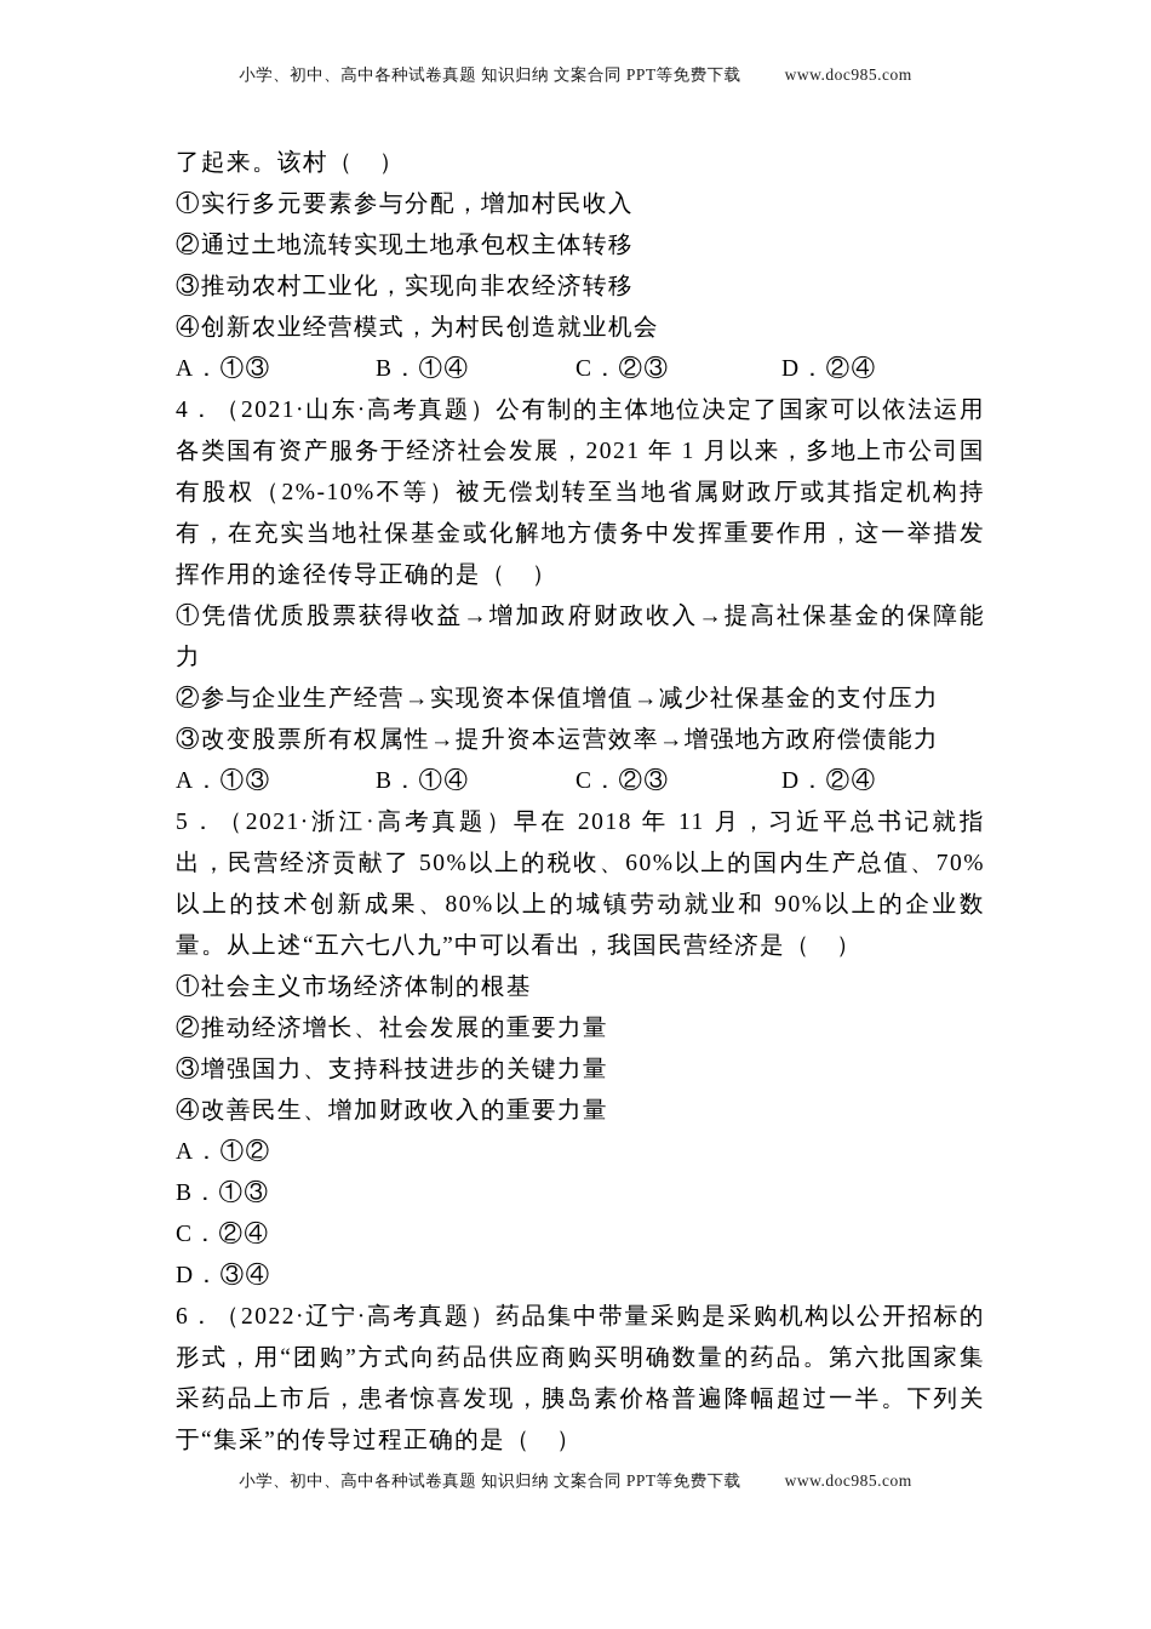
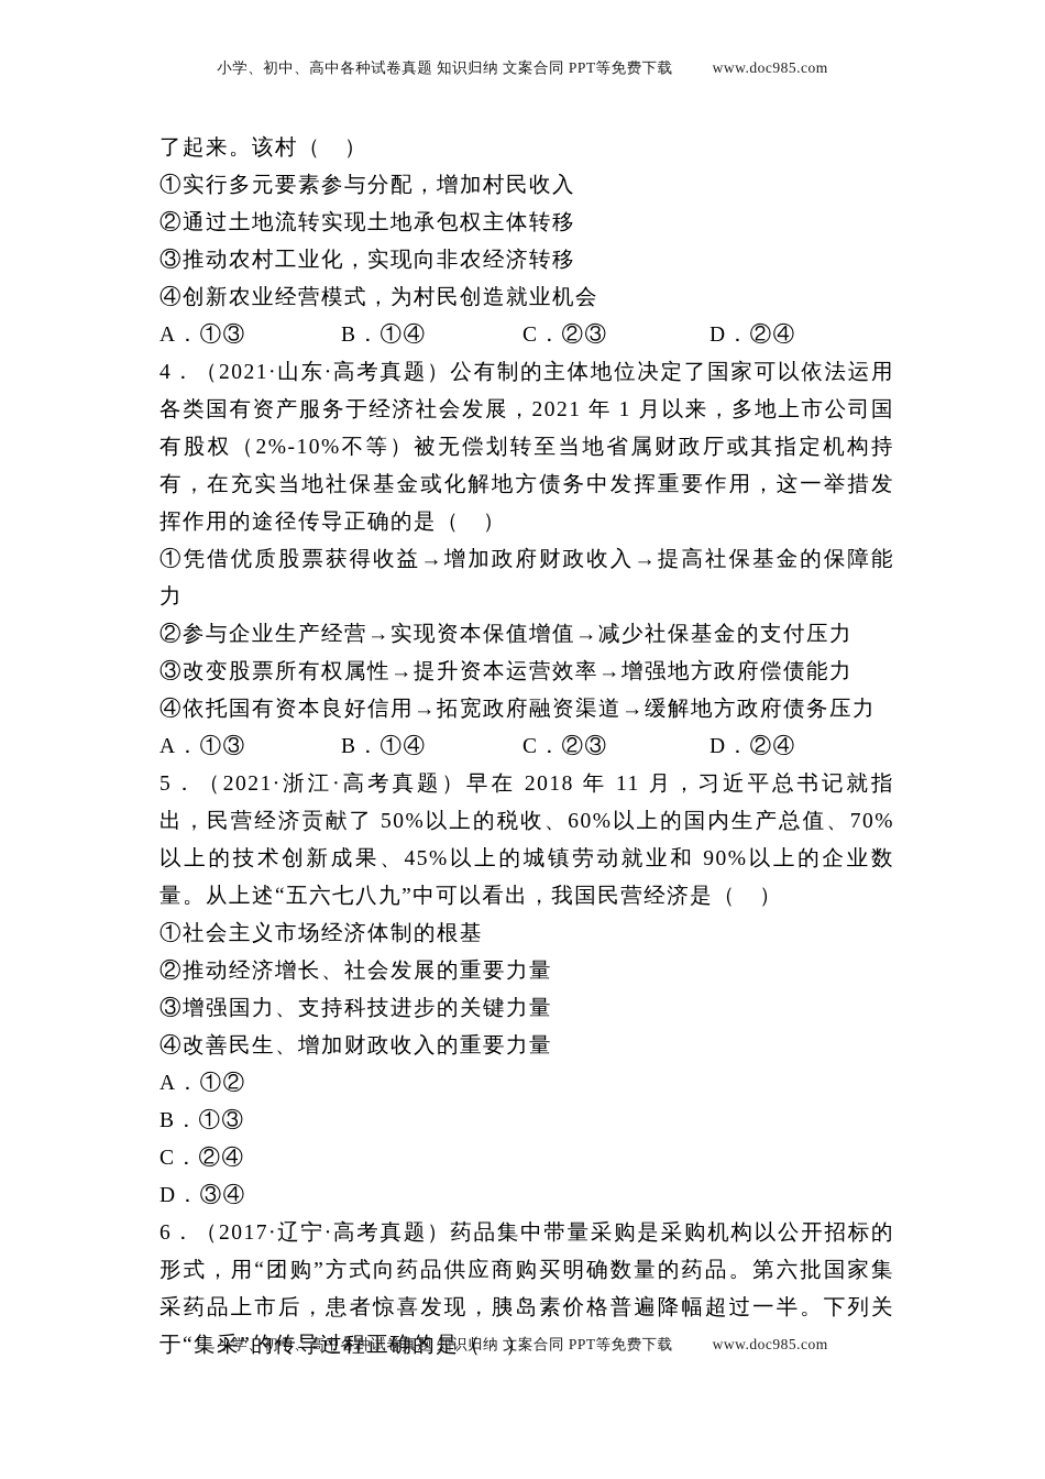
  小学、初中、高中各种试卷真题 知识归纳 文案合同 PPT等免费下载
  www.doc985.com
  了起来。该村（ ）
  ①实行多元要素参与分配，增加村民收入
  ②通过土地流转实现土地承包权主体转移
  ③推动农村工业化，实现向非农经济转移
  ④创新农业经营模式，为村民创造就业机会
  A．①③
  B．①④
  C．②③
  D．②④
  4．（2021·山东·高考真题）公有制的主体地位决定了国家可以依法运用各类国有资产服务于经济社会发展，2021 年 1 月以来，多地上市公司国有股权（2%-10%不等）被无偿划转至当地省属财政厅或其指定机构持有，在充实当地社保基金或化解地方债务中发挥重要作用，这一举措发挥作用的途径传导正确的是（ ）
  ①凭借优质股票获得收益→增加政府财政收入→提高社保基金的保障能力
  ②参与企业生产经营→实现资本保值增值→减少社保基金的支付压力
  ③改变股票所有权属性→提升资本运营效率→增强地方政府偿债能力
+ ④依托国有资本良好信用→拓宽政府融资渠道→缓解地方政府债务压力
  A．①③
  B．①④
  C．②③
  D．②④
- 5．（2021·浙江·高考真题）早在 2018 年 11 月，习近平总书记就指出，民营经济贡献了 50%以上的税收、60%以上的国内生产总值、70%以上的技术创新成果、80%以上的城镇劳动就业和 90%以上的企业数量。从上述“五六七八九”中可以看出，我国民营经济是（ ）
+ 5．（2021·浙江·高考真题）早在 2018 年 11 月，习近平总书记就指出，民营经济贡献了 50%以上的税收、60%以上的国内生产总值、70%以上的技术创新成果、45%以上的城镇劳动就业和 90%以上的企业数量。从上述“五六七八九”中可以看出，我国民营经济是（ ）
  ①社会主义市场经济体制的根基
  ②推动经济增长、社会发展的重要力量
  ③增强国力、支持科技进步的关键力量
  ④改善民生、增加财政收入的重要力量
  A．①②
  B．①③
  C．②④
  D．③④
- 6．（2022·辽宁·高考真题）药品集中带量采购是采购机构以公开招标的形式，用“团购”方式向药品供应商购买明确数量的药品。第六批国家集采药品上市后，患者惊喜发现，胰岛素价格普遍降幅超过一半。下列关于“集采”的传导过程正确的是（ ）
+ 6．（2017·辽宁·高考真题）药品集中带量采购是采购机构以公开招标的形式，用“团购”方式向药品供应商购买明确数量的药品。第六批国家集采药品上市后，患者惊喜发现，胰岛素价格普遍降幅超过一半。下列关于“集采”的传导过程正确的是（ ）
  小学、初中、高中各种试卷真题 知识归纳 文案合同 PPT等免费下载
  www.doc985.com
